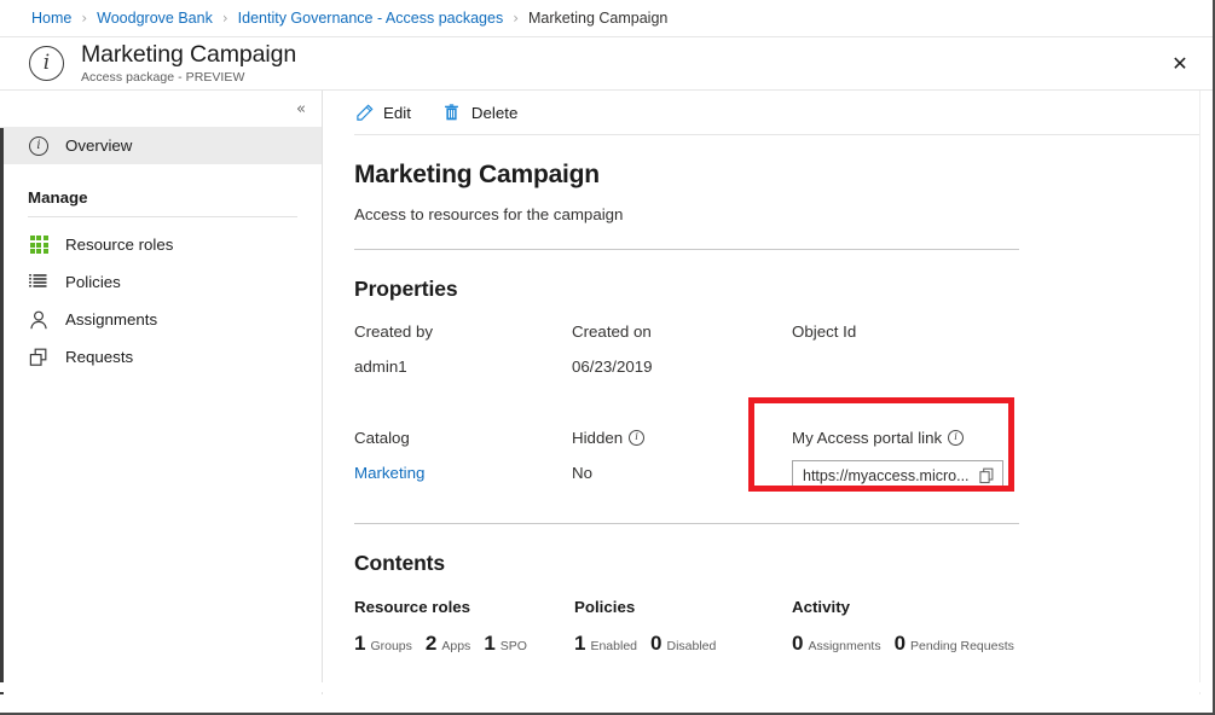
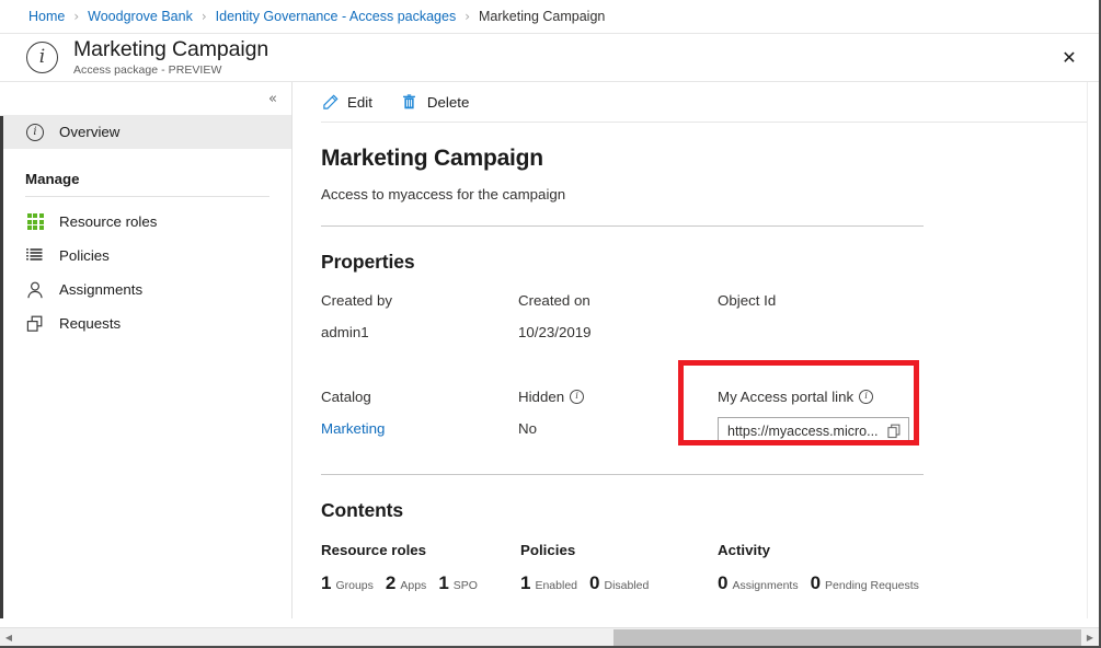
  Home
  ›
  Woodgrove Bank
  ›
  Identity Governance - Access packages
  ›
  Marketing Campaign
  i
  Marketing Campaign
  Access package - PREVIEW
  ✕
  «
  i
  Overview
  Manage
  Resource roles
  Policies
  Assignments
  Requests
  Edit
  Delete
  Marketing Campaign
- Access to resources for the campaign
+ Access to myaccess for the campaign
  Properties
  Created by
  Created on
  Object Id
  admin1
- 06/23/2019
+ 10/23/2019
  Catalog
  Hidden
  i
  My Access portal link
  i
  Marketing
  No
  https://myaccess.micro...
  Contents
  Resource roles
  Policies
  Activity
  1
  Groups
  2
  Apps
  1
  SPO
  1
  Enabled
  0
  Disabled
  0
  Assignments
  0
  Pending Requests
+ ◀
+ ▶
